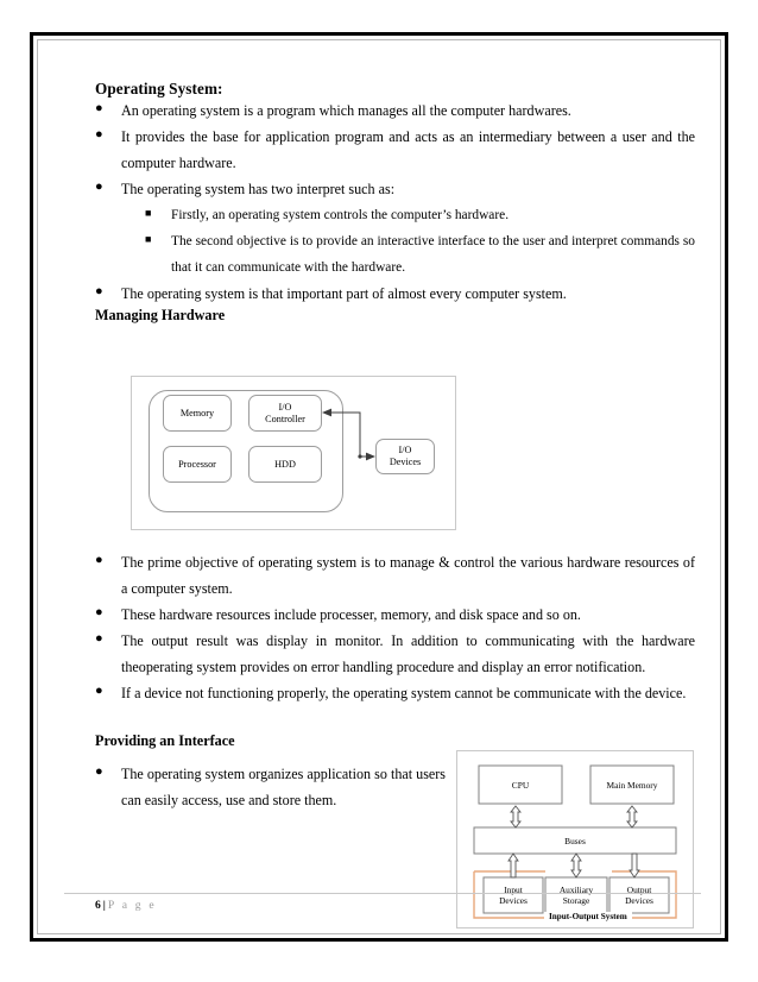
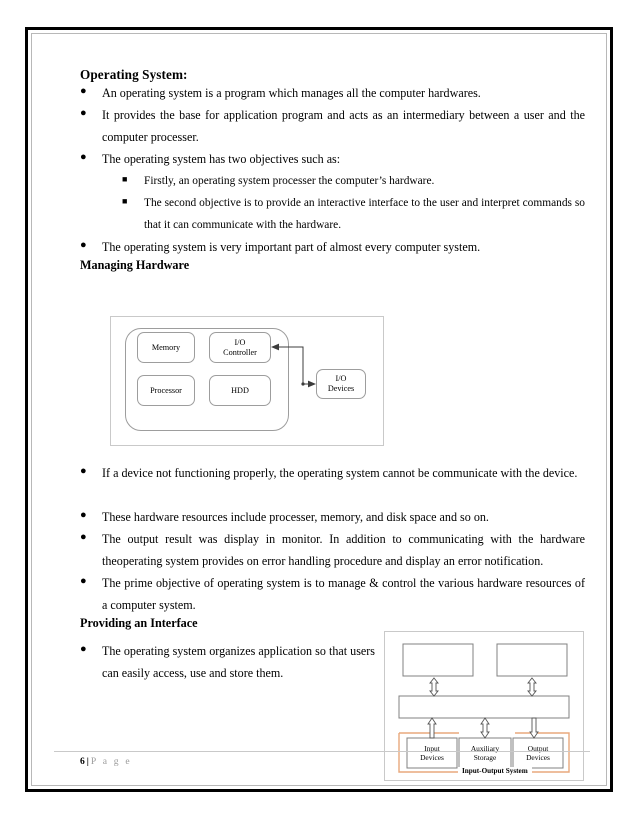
  Operating System:
  ●
  An operating system is a program which manages all the computer hardwares.
  ●
- It provides the base for application program and acts as an intermediary between a user and the computer hardware.
+ It provides the base for application program and acts as an intermediary between a user and the computer processer.
  ●
- The operating system has two interpret such as:
+ The operating system has two objectives such as:
  ■
- Firstly, an operating system controls the computer’s hardware.
+ Firstly, an operating system processer the computer’s hardware.
  ■
  The second objective is to provide an interactive interface to the user and interpret commands so that it can communicate with the hardware.
  ●
- The operating system is that important part of almost every computer system.
+ The operating system is very important part of almost every computer system.
  Managing Hardware
  Memory
  I/O
  Controller
  Processor
  HDD
  I/O
  Devices
  ●
- The prime objective of operating system is to manage & control the various hardware resources of a computer system.
+ If a device not functioning properly, the operating system cannot be communicate with the device.
  ●
  These hardware resources include processer, memory, and disk space and so on.
  ●
  The output result was display in monitor. In addition to communicating with the hardware theoperating system provides on error handling procedure and display an error notification.
  ●
- If a device not functioning properly, the operating system cannot be communicate with the device.
+ The prime objective of operating system is to manage & control the various hardware resources of a computer system.
  Providing an Interface
  ●
  The operating system organizes application so that users can easily access, use and store them.
- CPU
- Main Memory
- Buses
  Input
  Devices
  Auxiliary
  Storage
  Output
  Devices
  Input-Output System
  6 | P a g e
